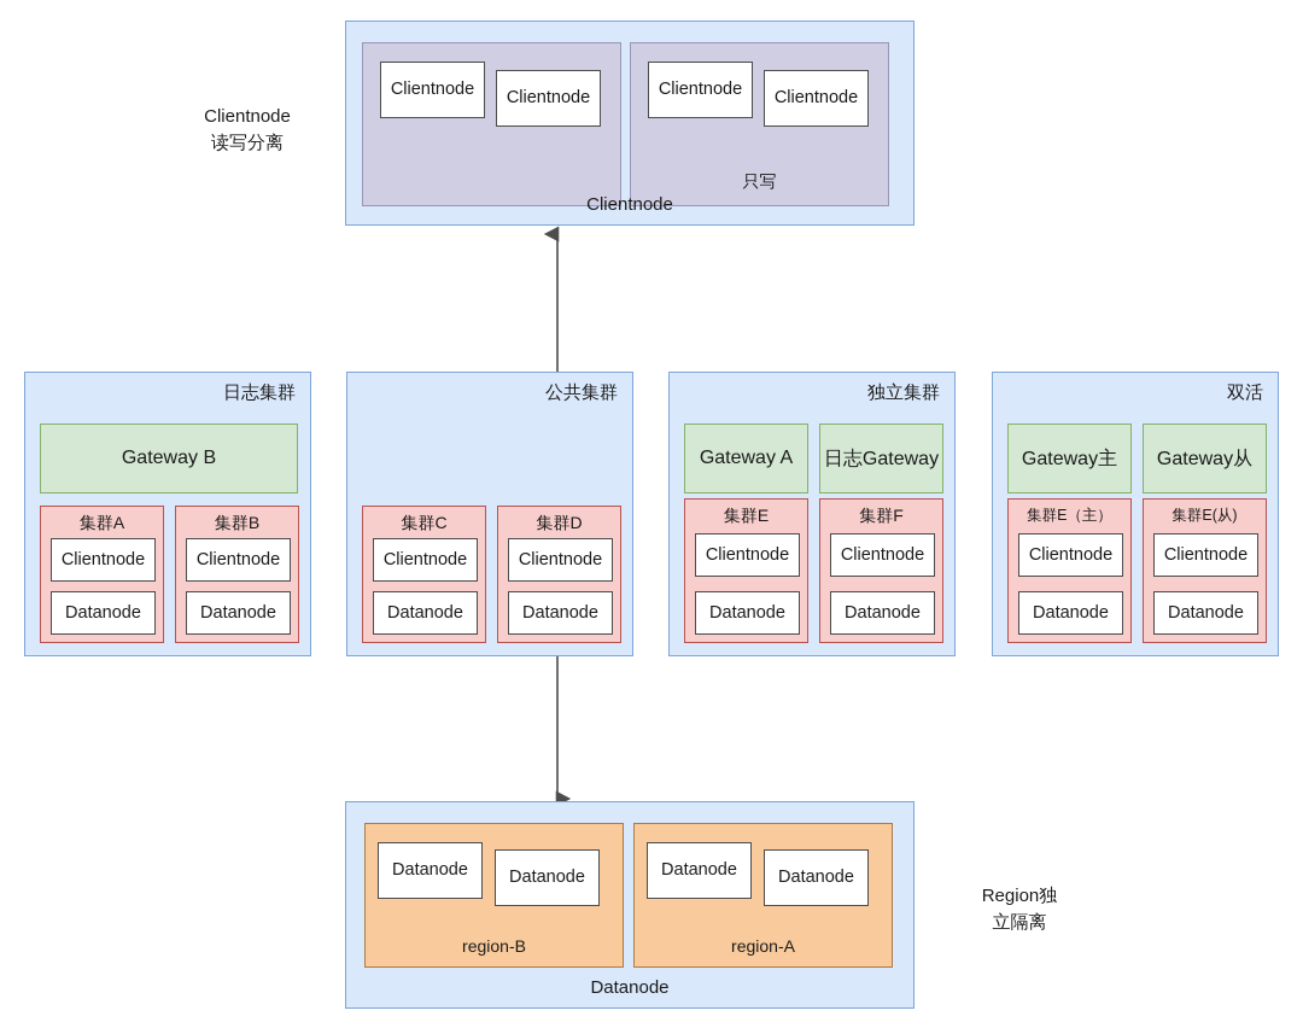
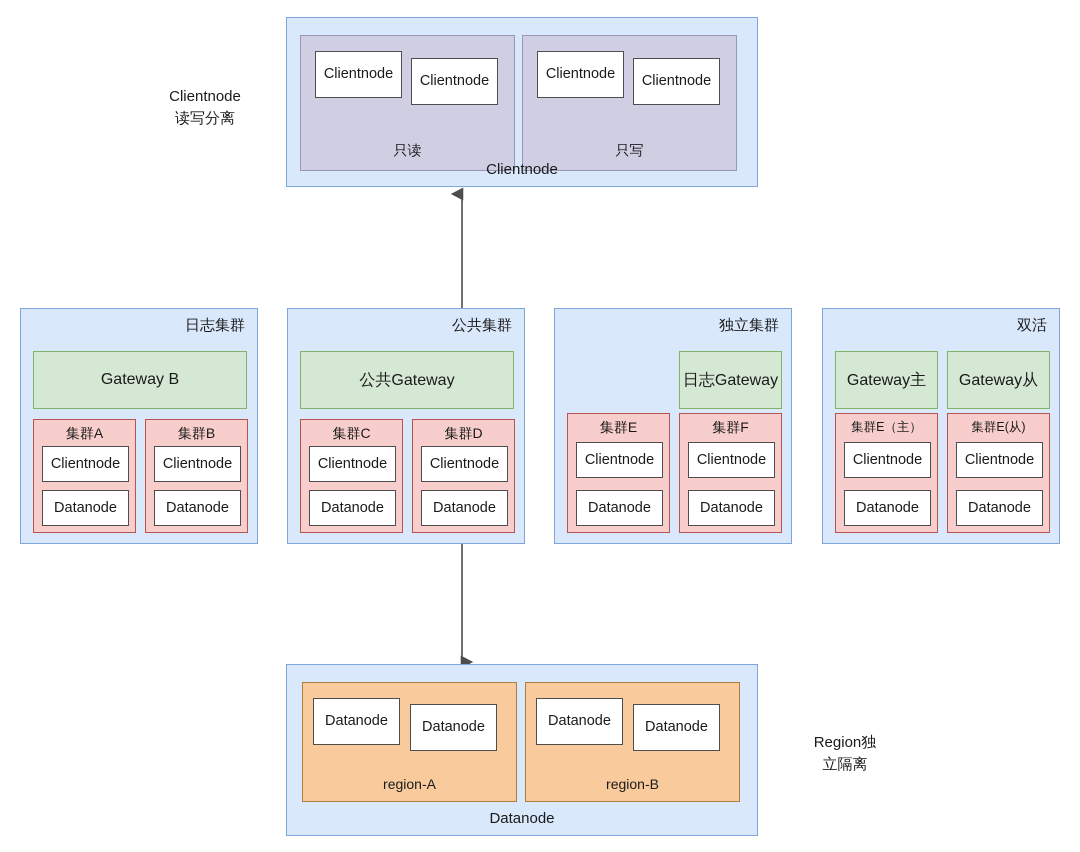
  Clientnode
  读写分离
  Clientnode
  Clientnode
+ 只读
  Clientnode
  Clientnode
  只写
  Clientnode
  日志集群
  Gateway B
  集群A
  Clientnode
  Datanode
  集群B
  Clientnode
  Datanode
  公共集群
+ 公共Gateway
  集群C
  Clientnode
  Datanode
  集群D
  Clientnode
  Datanode
  独立集群
- Gateway A
  日志Gateway
  集群E
  Clientnode
  Datanode
  集群F
  Clientnode
  Datanode
  双活
  Gateway主
  Gateway从
  集群E（主）
  Clientnode
  Datanode
  集群E(从)
  Clientnode
  Datanode
  Datanode
  Datanode
- region-B
+ region-A
  Datanode
  Datanode
- region-A
+ region-B
  Datanode
  Region独
  立隔离
